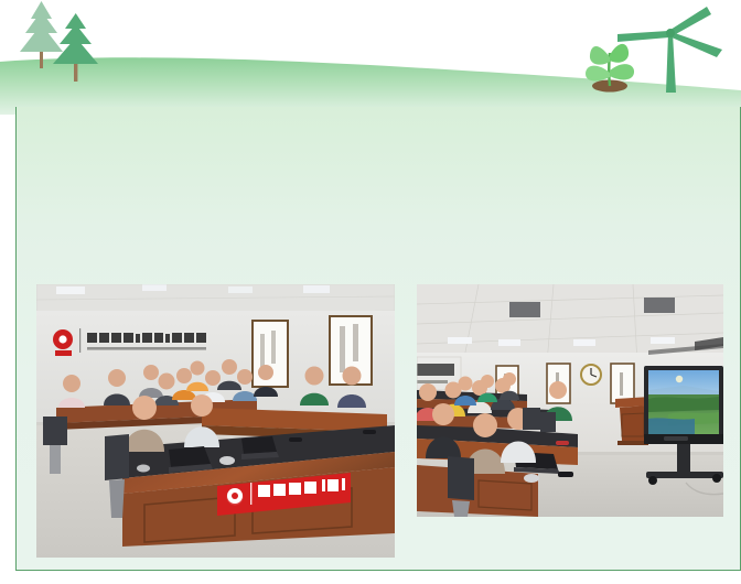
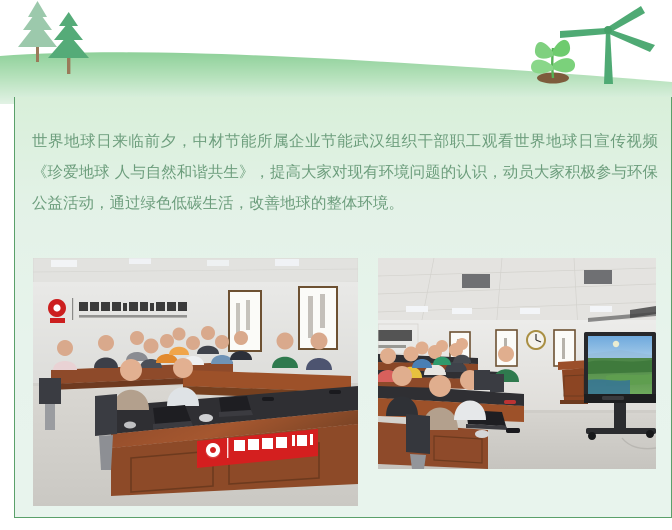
+ 世界地球日来临前夕，中材节能所属企业节能武汉组织干部职工观看世界地球日宣传视频《珍爱地球 人与自然和谐共生》，提高大家对现有环境问题的认识，动员大家积极参与环保公益活动，通过绿色低碳生活，改善地球的整体环境。
